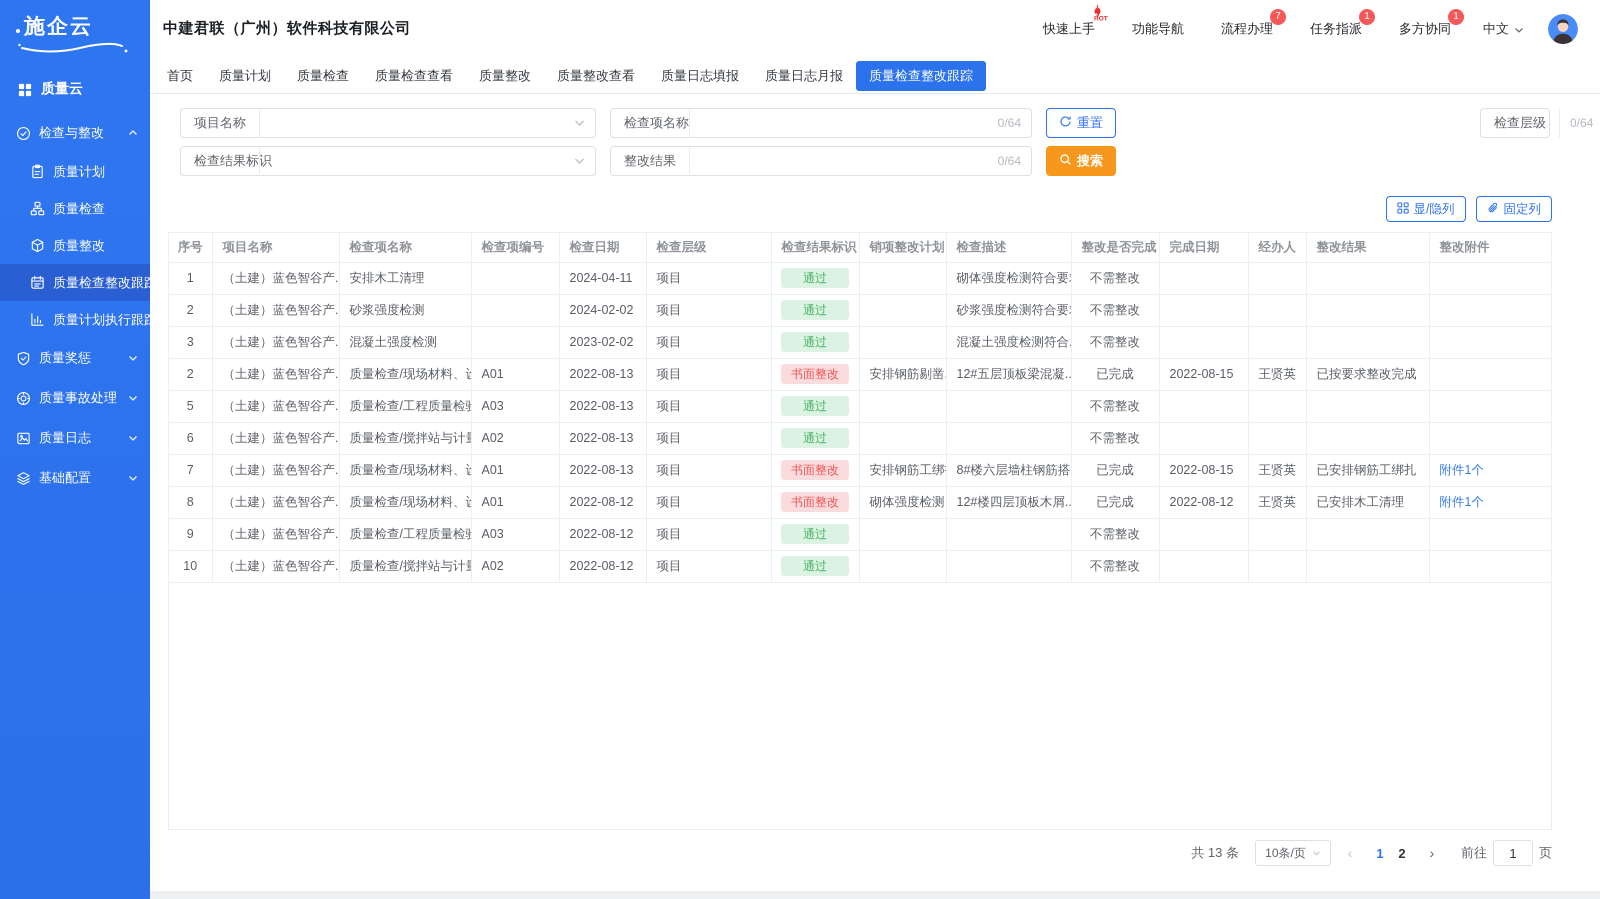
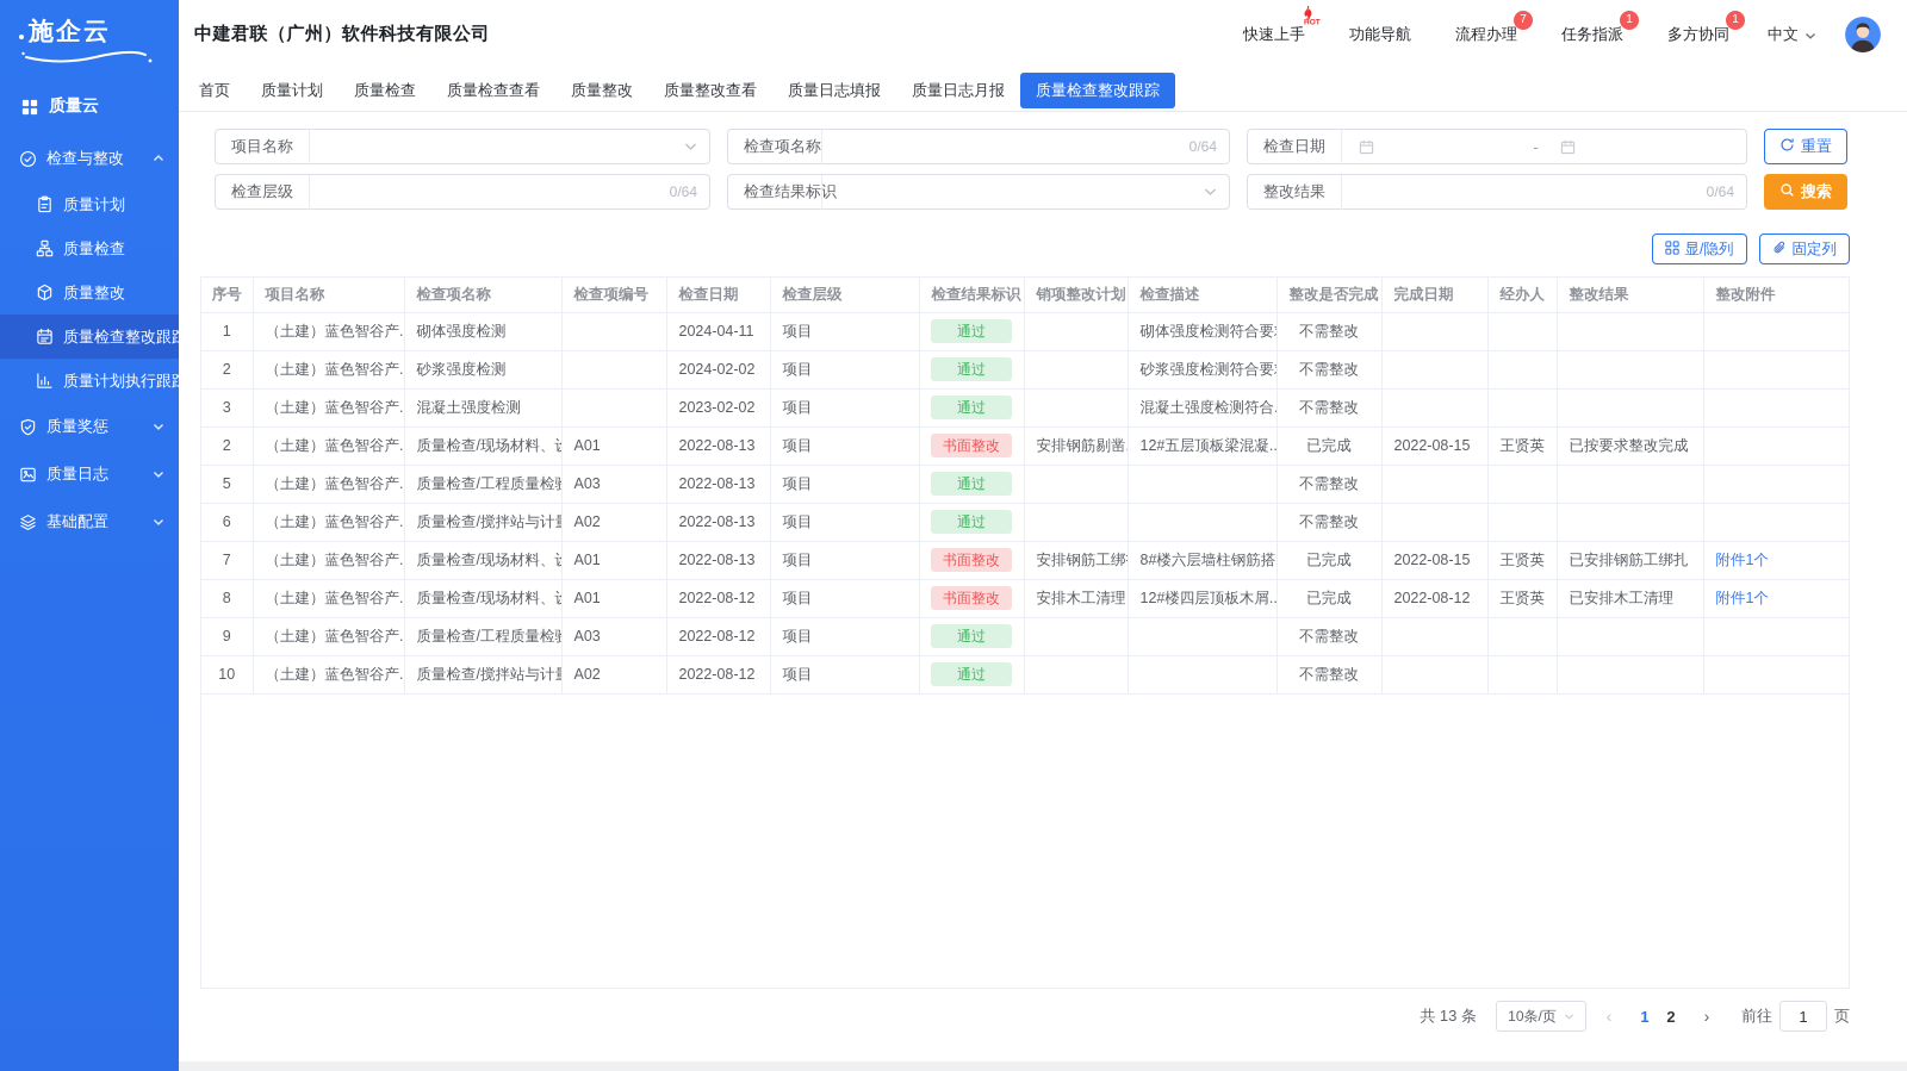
  施企云
  质量云
  检查与整改
  质量计划
  质量检查
  质量整改
  质量检查整改跟踪
  质量计划执行跟踪
  质量奖惩
- 质量事故处理
  质量日志
  基础配置
  中建君联（广州）软件科技有限公司
  快速上手
  功能导航
  流程办理
  7
  任务指派
  1
  多方协同
  1
  中文
  首页
  质量计划
  质量检查
  质量检查查看
  质量整改
  质量整改查看
  质量日志填报
  质量日志月报
  质量检查整改跟踪
  项目名称
  检查项名称
  0/64
+ 检查日期
+ -
  重置
  检查层级
  0/64
  检查结果标识
  整改结果
  0/64
  搜索
  显/隐列
  固定列
  序号	项目名称	检查项名称	检查项编号	检查日期	检查层级	检查结果标识	销项整改计划	检查描述	整改是否完成	完成日期	经办人	整改结果	整改附件
- 1	（土建）蓝色智谷产.	安排木工清理		2024-04-11	项目	通过		砌体强度检测符合要	不需整改
+ 1	（土建）蓝色智谷产.	砌体强度检测		2024-04-11	项目	通过		砌体强度检测符合要	不需整改
  2	（土建）蓝色智谷产.	砂浆强度检测		2024-02-02	项目	通过		砂浆强度检测符合要	不需整改
  3	（土建）蓝色智谷产.	混凝土强度检测		2023-02-02	项目	通过		混凝土强度检测符合.	不需整改
  2	（土建）蓝色智谷产.	质量检查/现场材料、	A01	2022-08-13	项目	书面整改	安排钢筋剔凿	12#五层顶板梁混凝..	已完成	2022-08-15	王贤英	已按要求整改完成
  5	（土建）蓝色智谷产.	质量检查/工程质量检	A03	2022-08-13	项目	通过			不需整改
  6	（土建）蓝色智谷产.	质量检查/搅拌站与计	A02	2022-08-13	项目	通过			不需整改
  7	（土建）蓝色智谷产.	质量检查/现场材料、	A01	2022-08-13	项目	书面整改	安排钢筋工绑	8#楼六层墙柱钢筋搭	已完成	2022-08-15	王贤英	已安排钢筋工绑扎	附件1个
- 8	（土建）蓝色智谷产.	质量检查/现场材料、	A01	2022-08-12	项目	书面整改	砌体强度检测	12#楼四层顶板木屑..	已完成	2022-08-12	王贤英	已安排木工清理	附件1个
+ 8	（土建）蓝色智谷产.	质量检查/现场材料、	A01	2022-08-12	项目	书面整改	安排木工清理	12#楼四层顶板木屑..	已完成	2022-08-12	王贤英	已安排木工清理	附件1个
  9	（土建）蓝色智谷产.	质量检查/工程质量检	A03	2022-08-12	项目	通过			不需整改
  10	（土建）蓝色智谷产.	质量检查/搅拌站与计	A02	2022-08-12	项目	通过			不需整改
  共 13 条
  10条/页
  ‹
  1
  2
  ›
  前往
  1
  页
